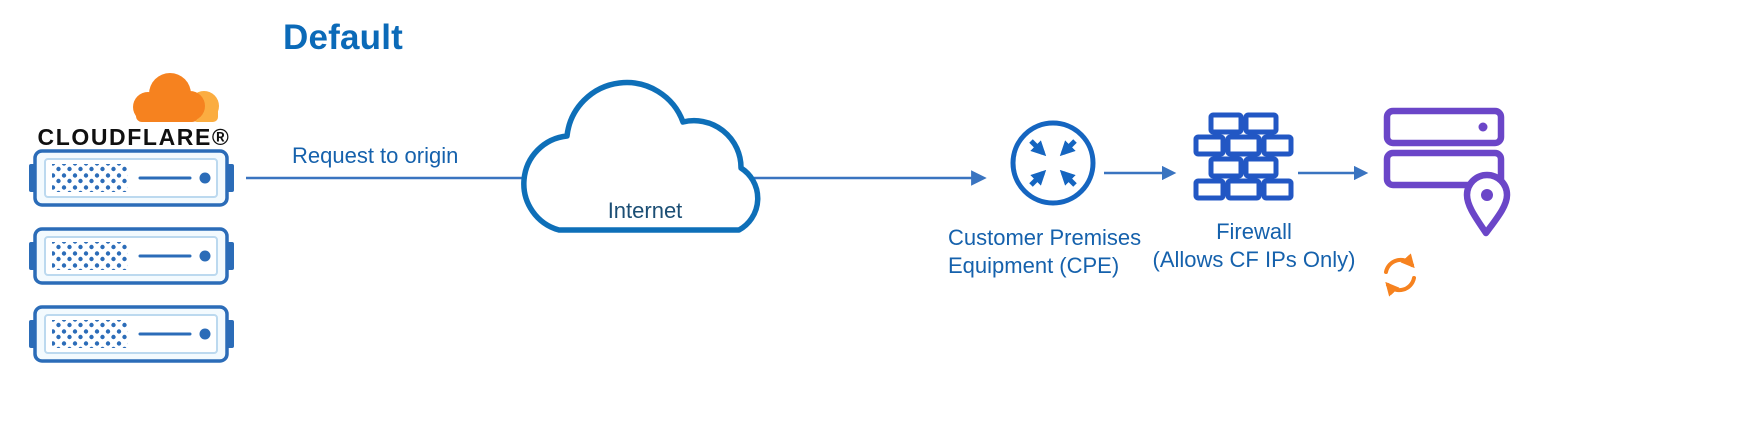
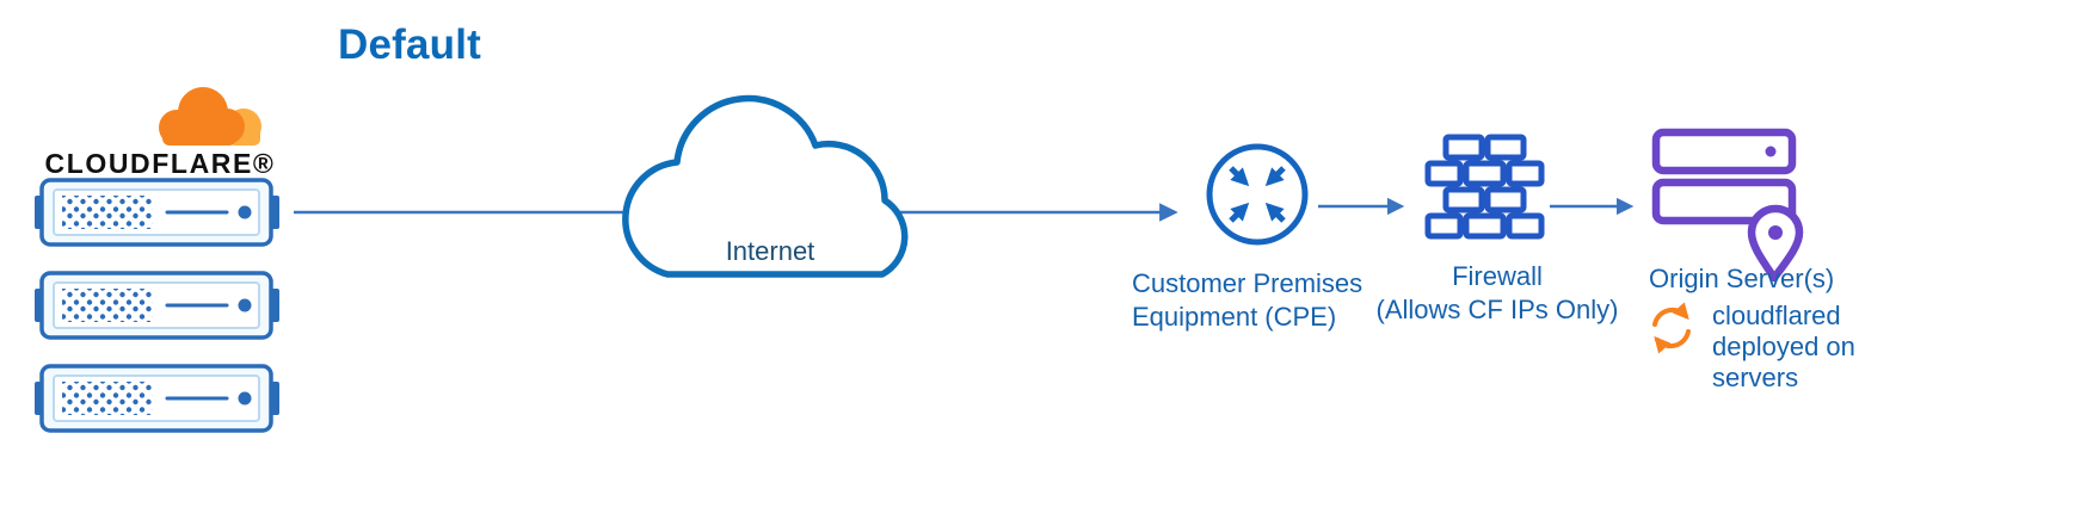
  Default
  CLOUDFLARE®
- Request to origin
  Internet
  Customer Premises
  Equipment (CPE)
  Firewall
  (Allows CF IPs Only)
+ Origin Server(s)
+ cloudflared
+ deployed on
+ servers
